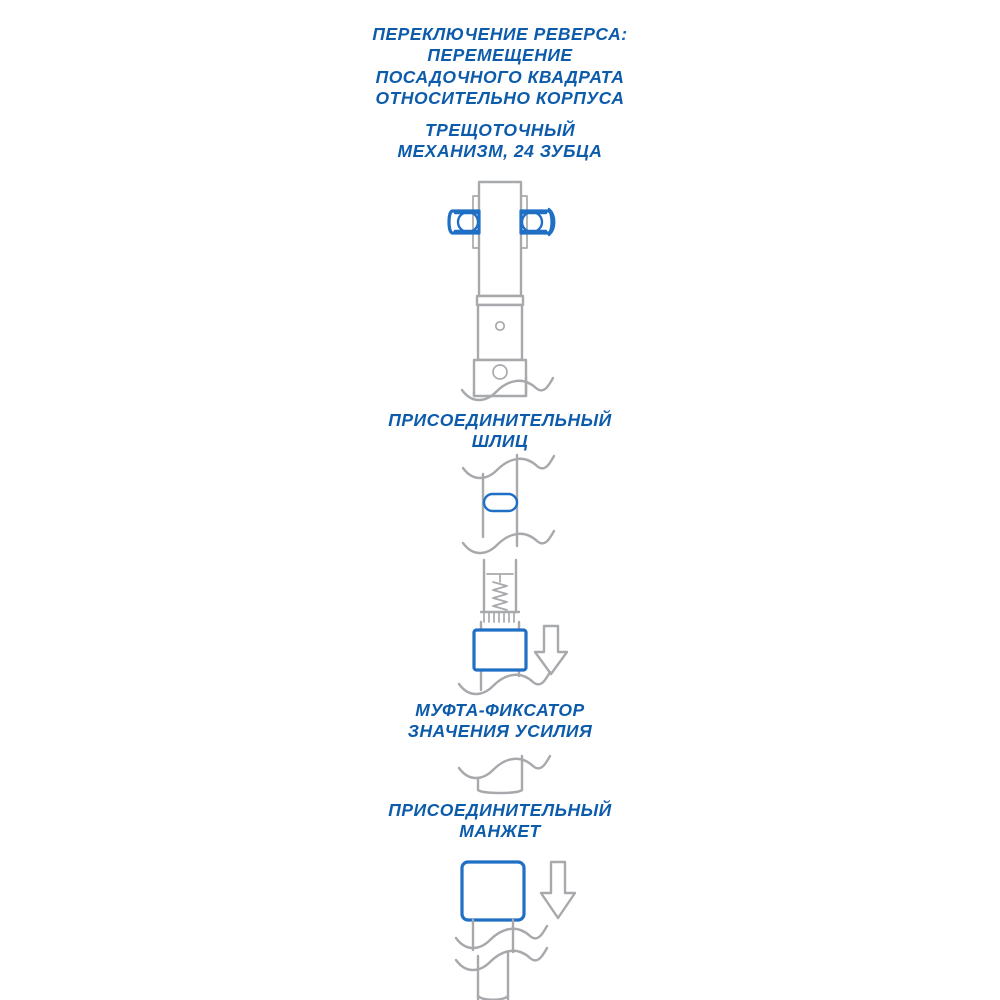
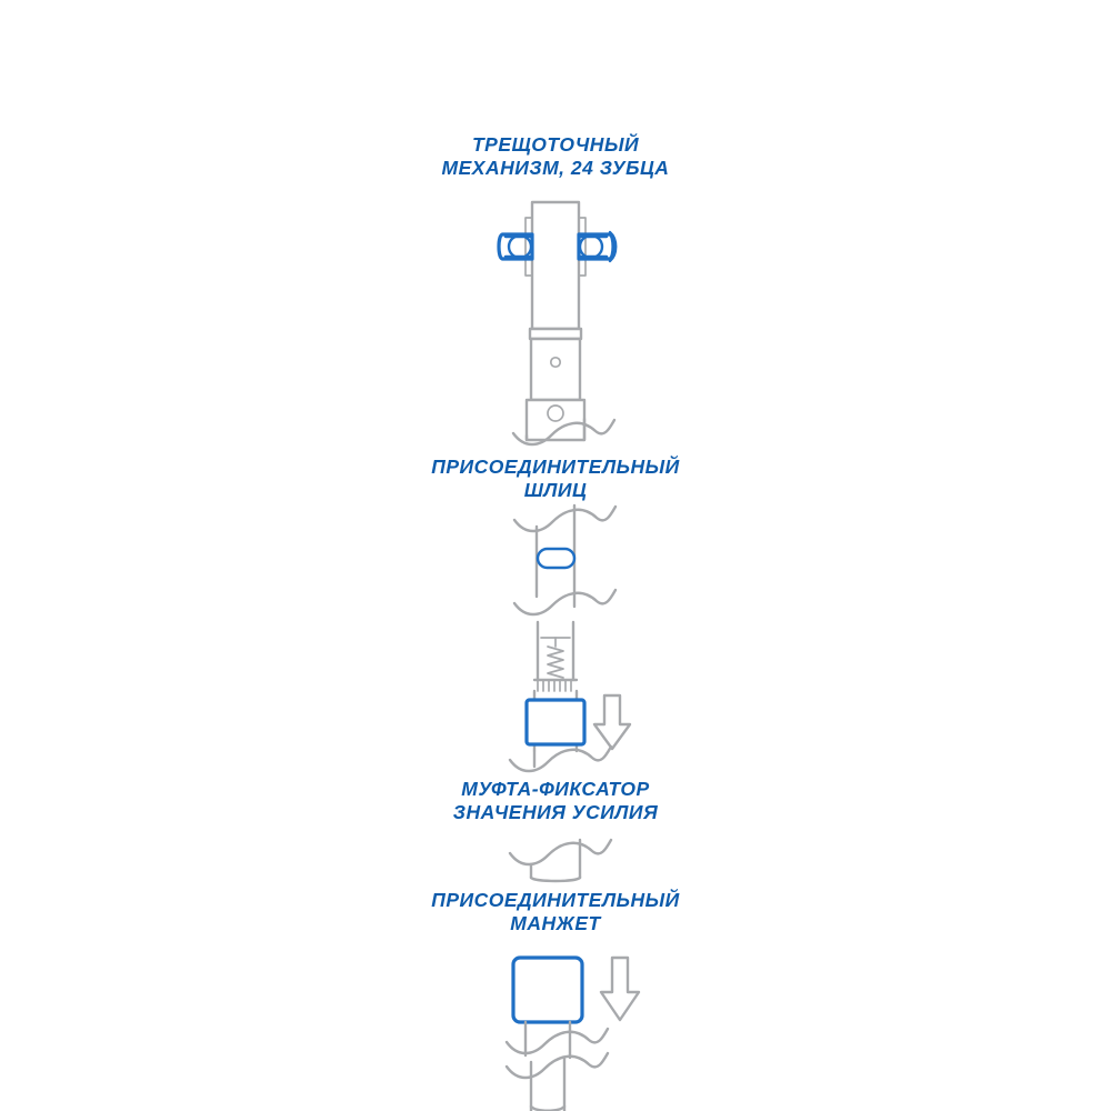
- ПЕРЕКЛЮЧЕНИЕ РЕВЕРСА:
- ПЕРЕМЕЩЕНИЕ
- ПОСАДОЧНОГО КВАДРАТА
- ОТНОСИТЕЛЬНО КОРПУСА
  ТРЕЩОТОЧНЫЙ
  МЕХАНИЗМ, 24 ЗУБЦА
  ПРИСОЕДИНИТЕЛЬНЫЙ
  ШЛИЦ
  МУФТА-ФИКСАТОР
  ЗНАЧЕНИЯ УСИЛИЯ
  ПРИСОЕДИНИТЕЛЬНЫЙ
  МАНЖЕТ
